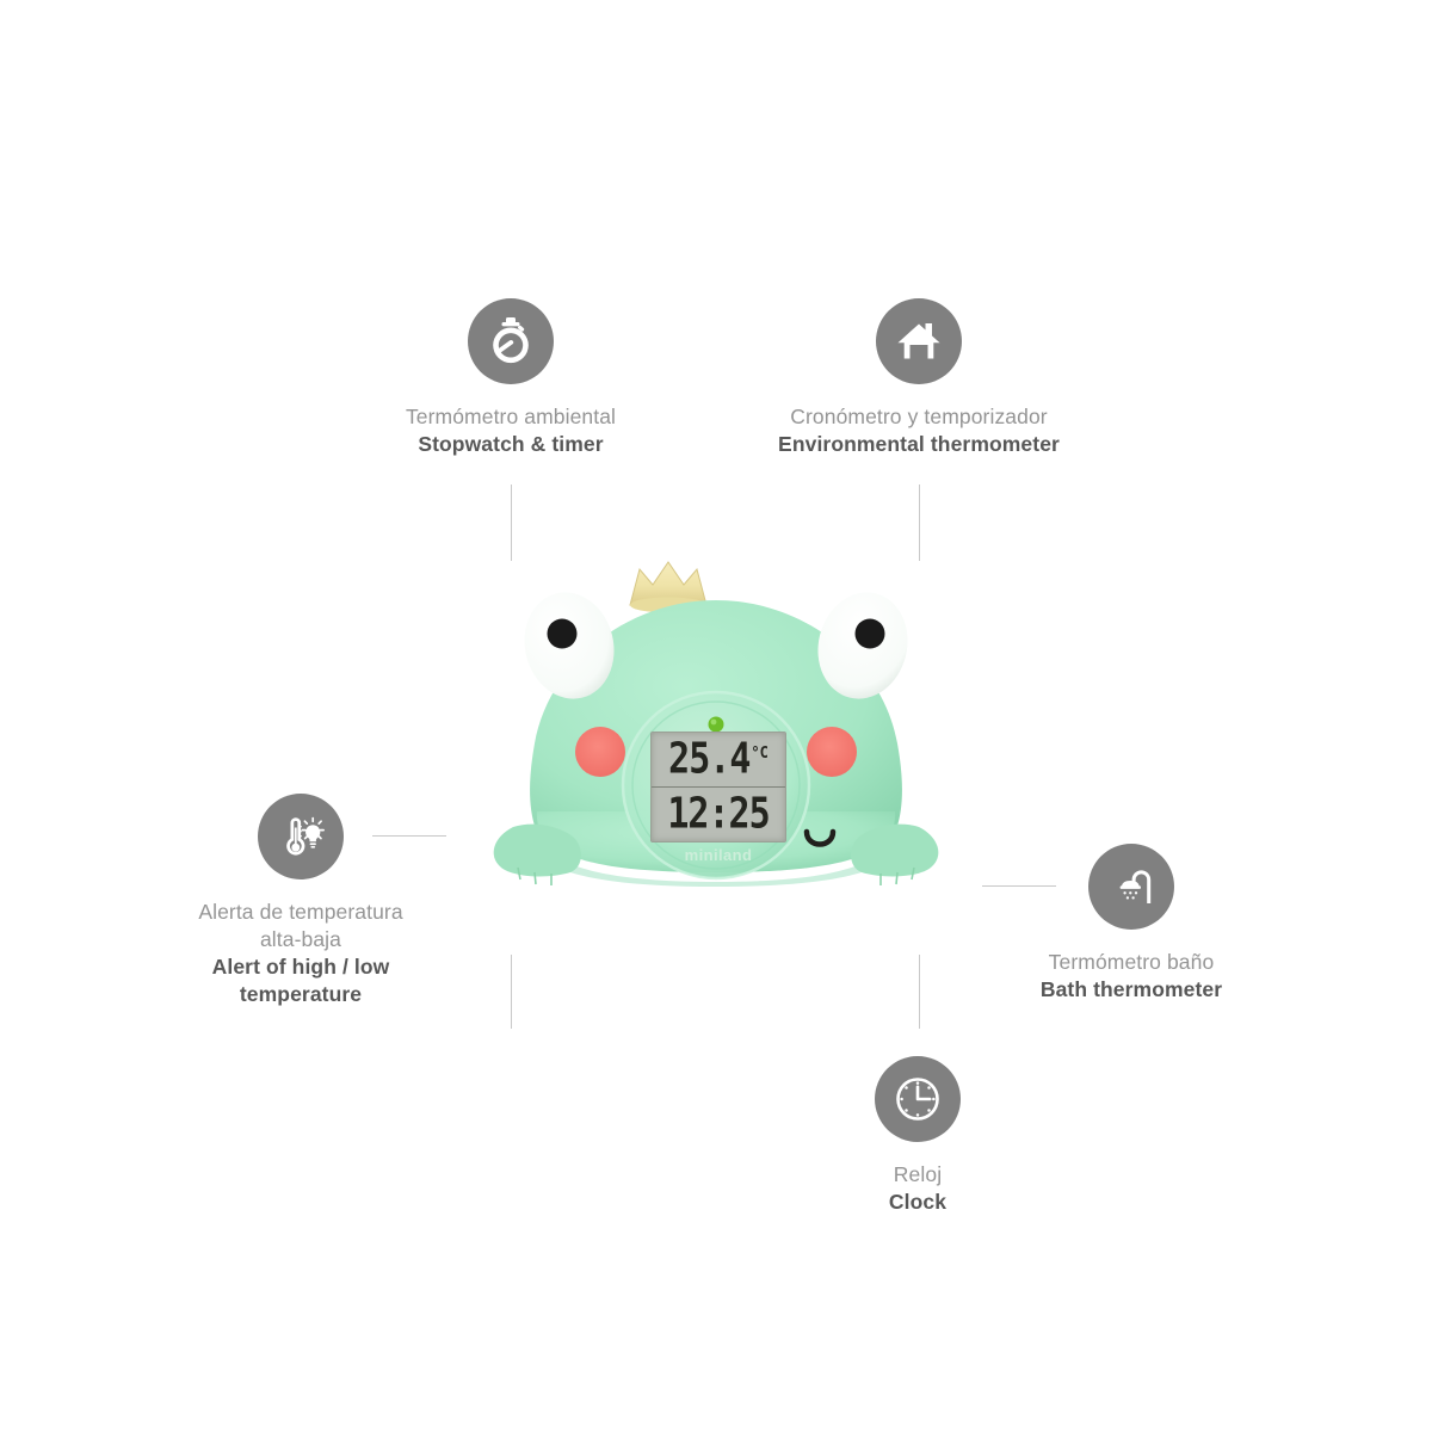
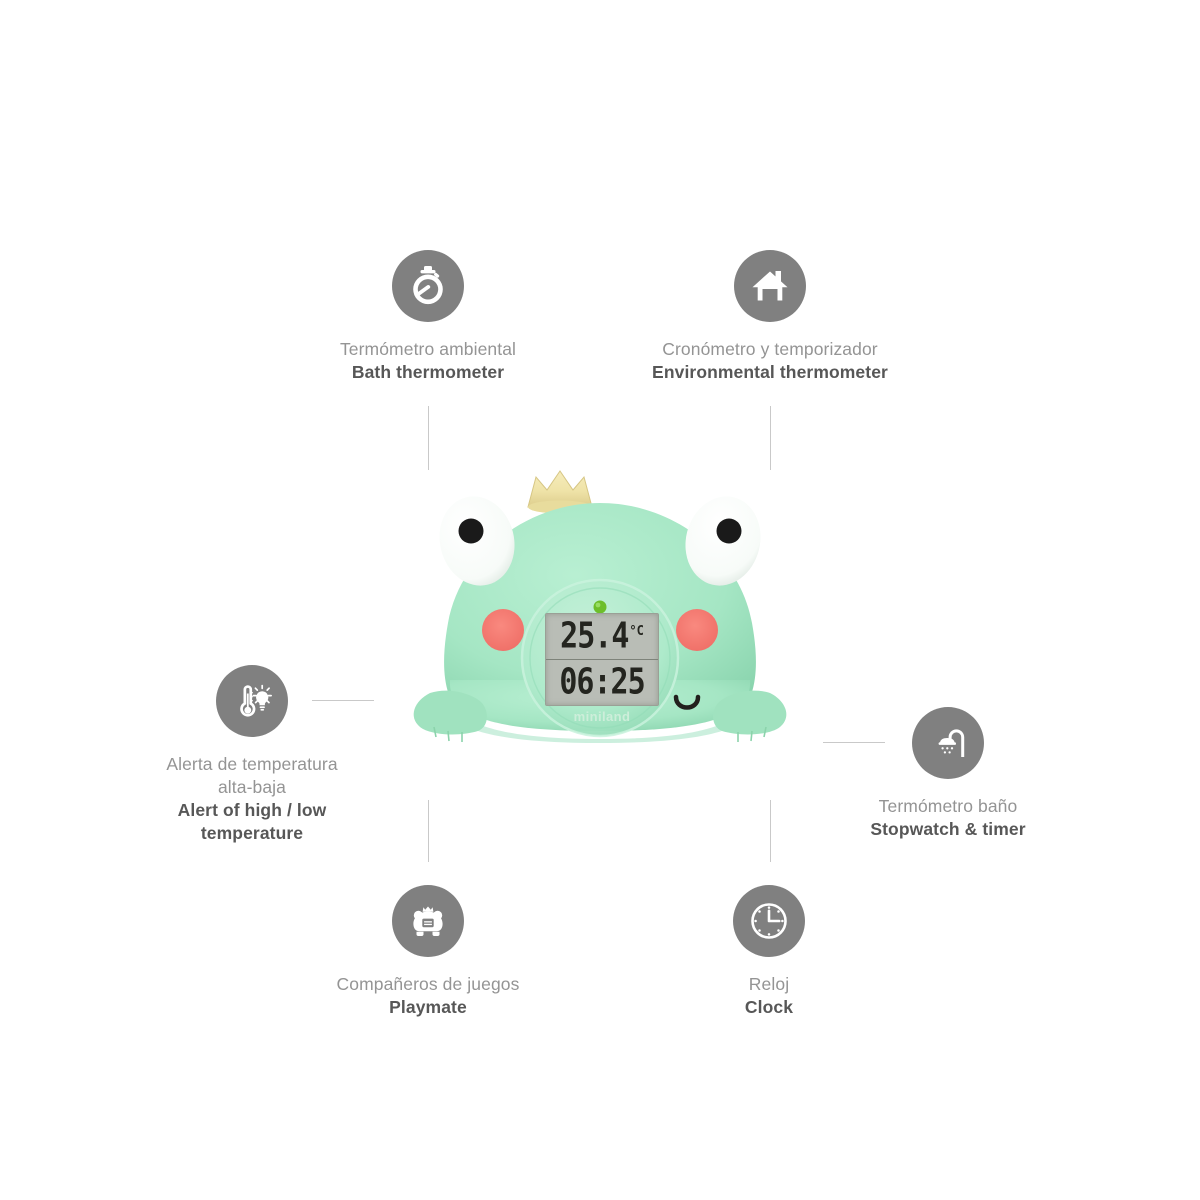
  Termómetro ambiental
- Stopwatch & timer
+ Bath thermometer
  Cronómetro y temporizador
  Environmental thermometer
  Alerta de temperatura
  alta-baja
  Alert of high / low
  temperature
  Termómetro baño
- Bath thermometer
+ Stopwatch & timer
+ Compañeros de juegos
+ Playmate
  Reloj
  Clock
  25.4
  °C
- 12:25
+ 06:25
  miniland
